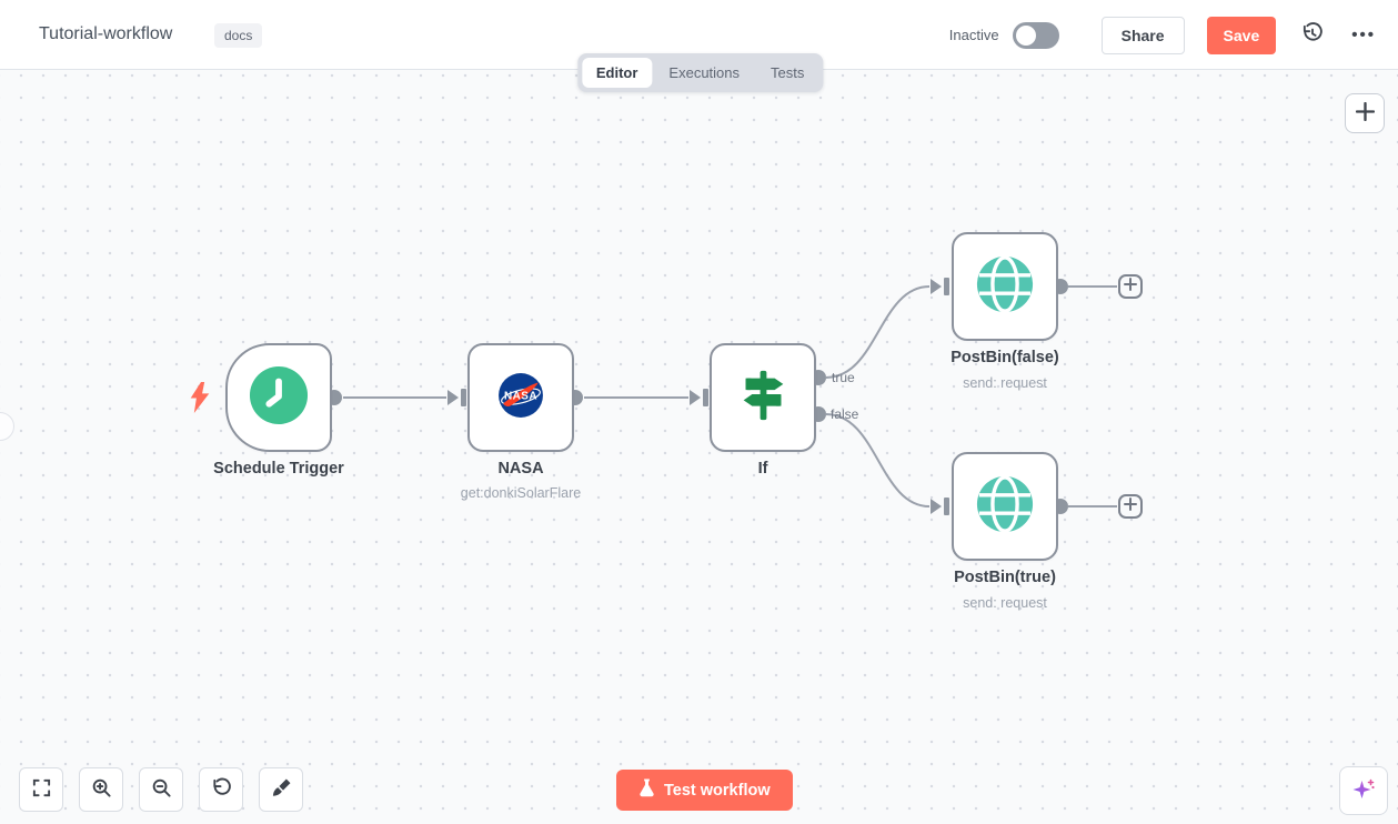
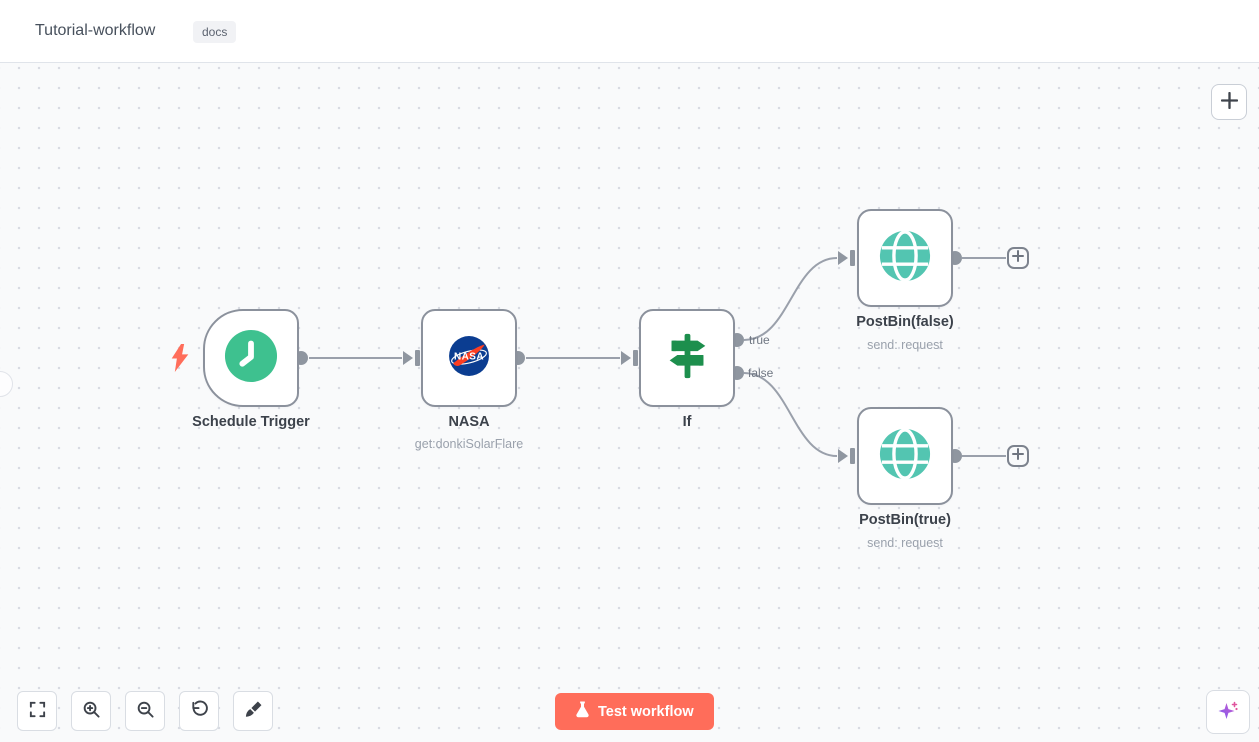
  Tutorial-workflow
  docs
- Inactive
- Share
- Save
- •••
- Editor
- Executions
- Tests
  Schedule Trigger
  NASA
  NASA
  get:donkiSolarFlare
  If
  true
  false
  PostBin(false)
  send: request
  PostBin(true)
  send: request
  Test workflow
